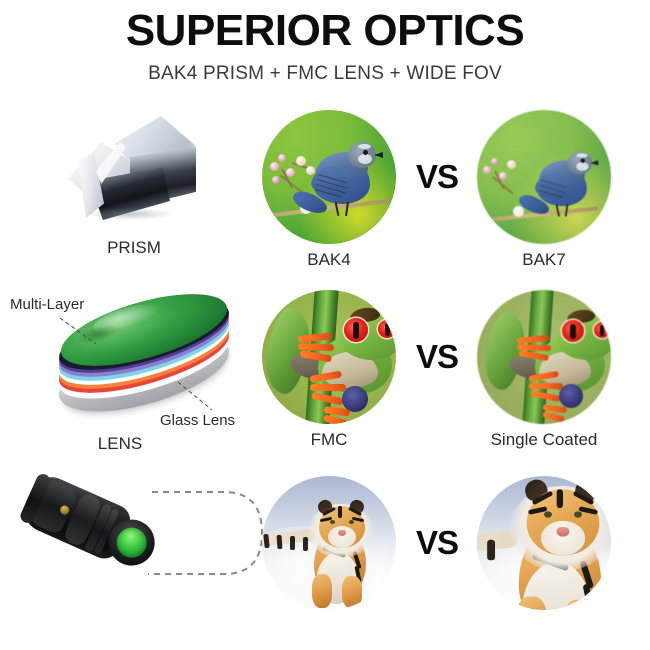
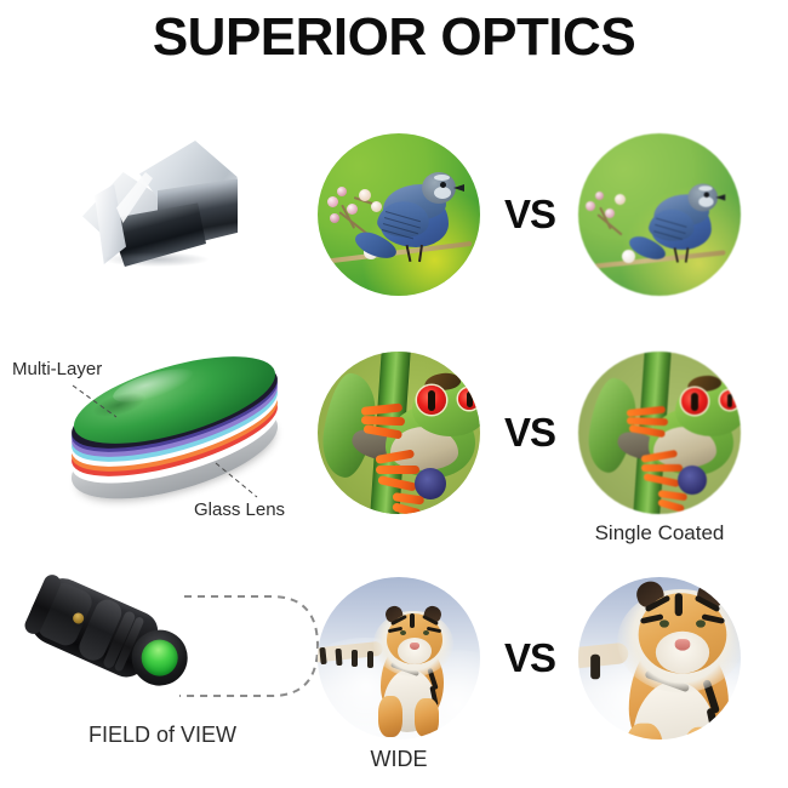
  SUPERIOR OPTICS
- BAK4 PRISM + FMC LENS + WIDE FOV
- PRISM
- BAK4
  VS
- BAK7
  Multi-Layer
  Glass Lens
- LENS
- FMC
  VS
  Single Coated
+ FIELD of VIEW
+ WIDE
  VS
